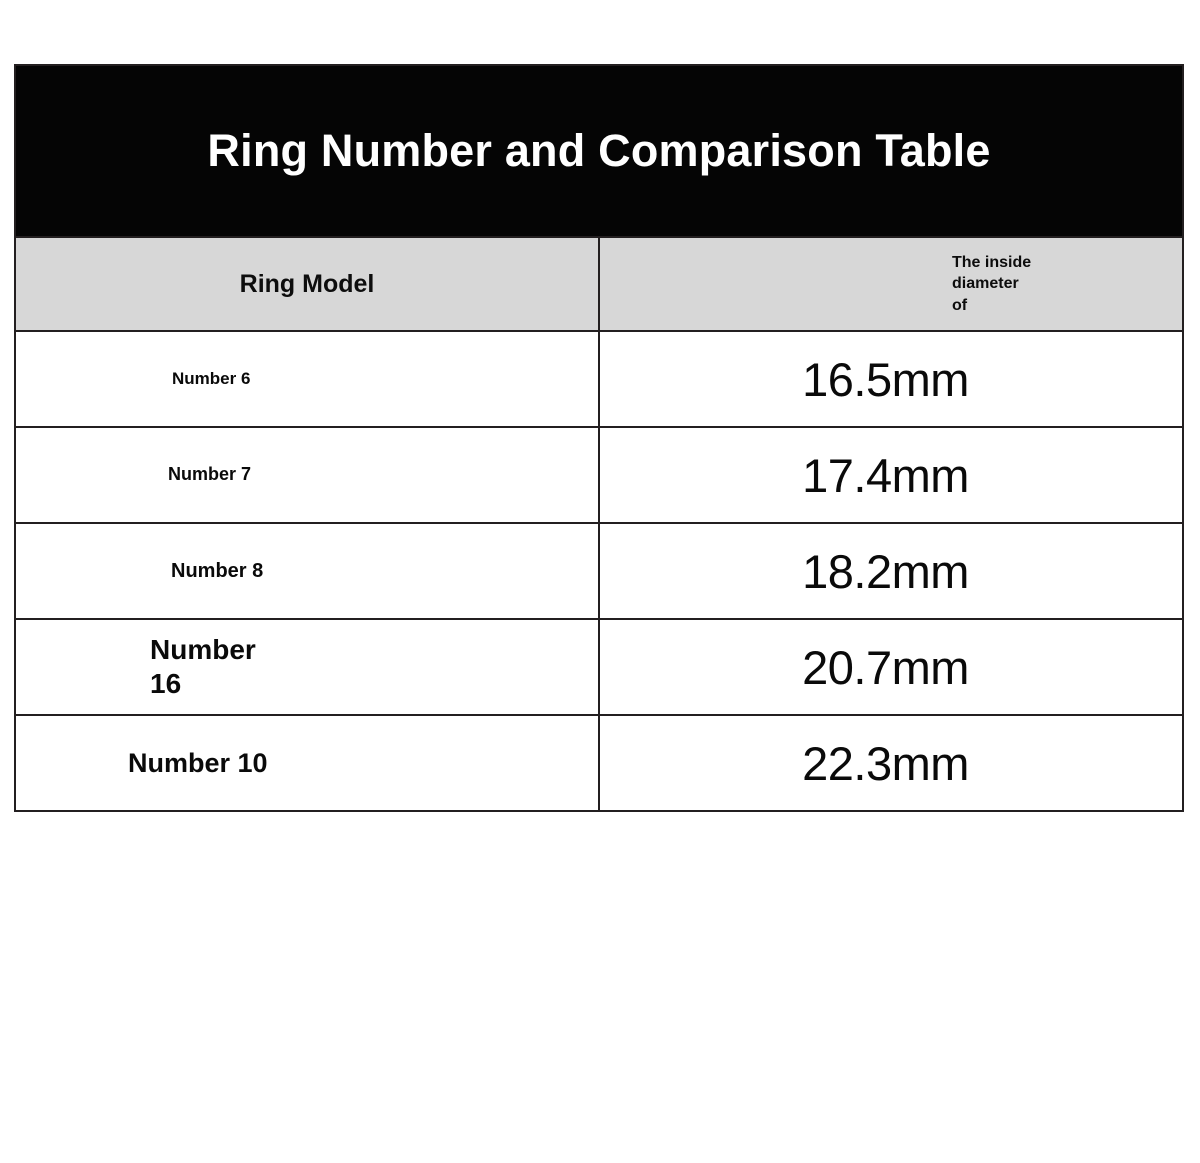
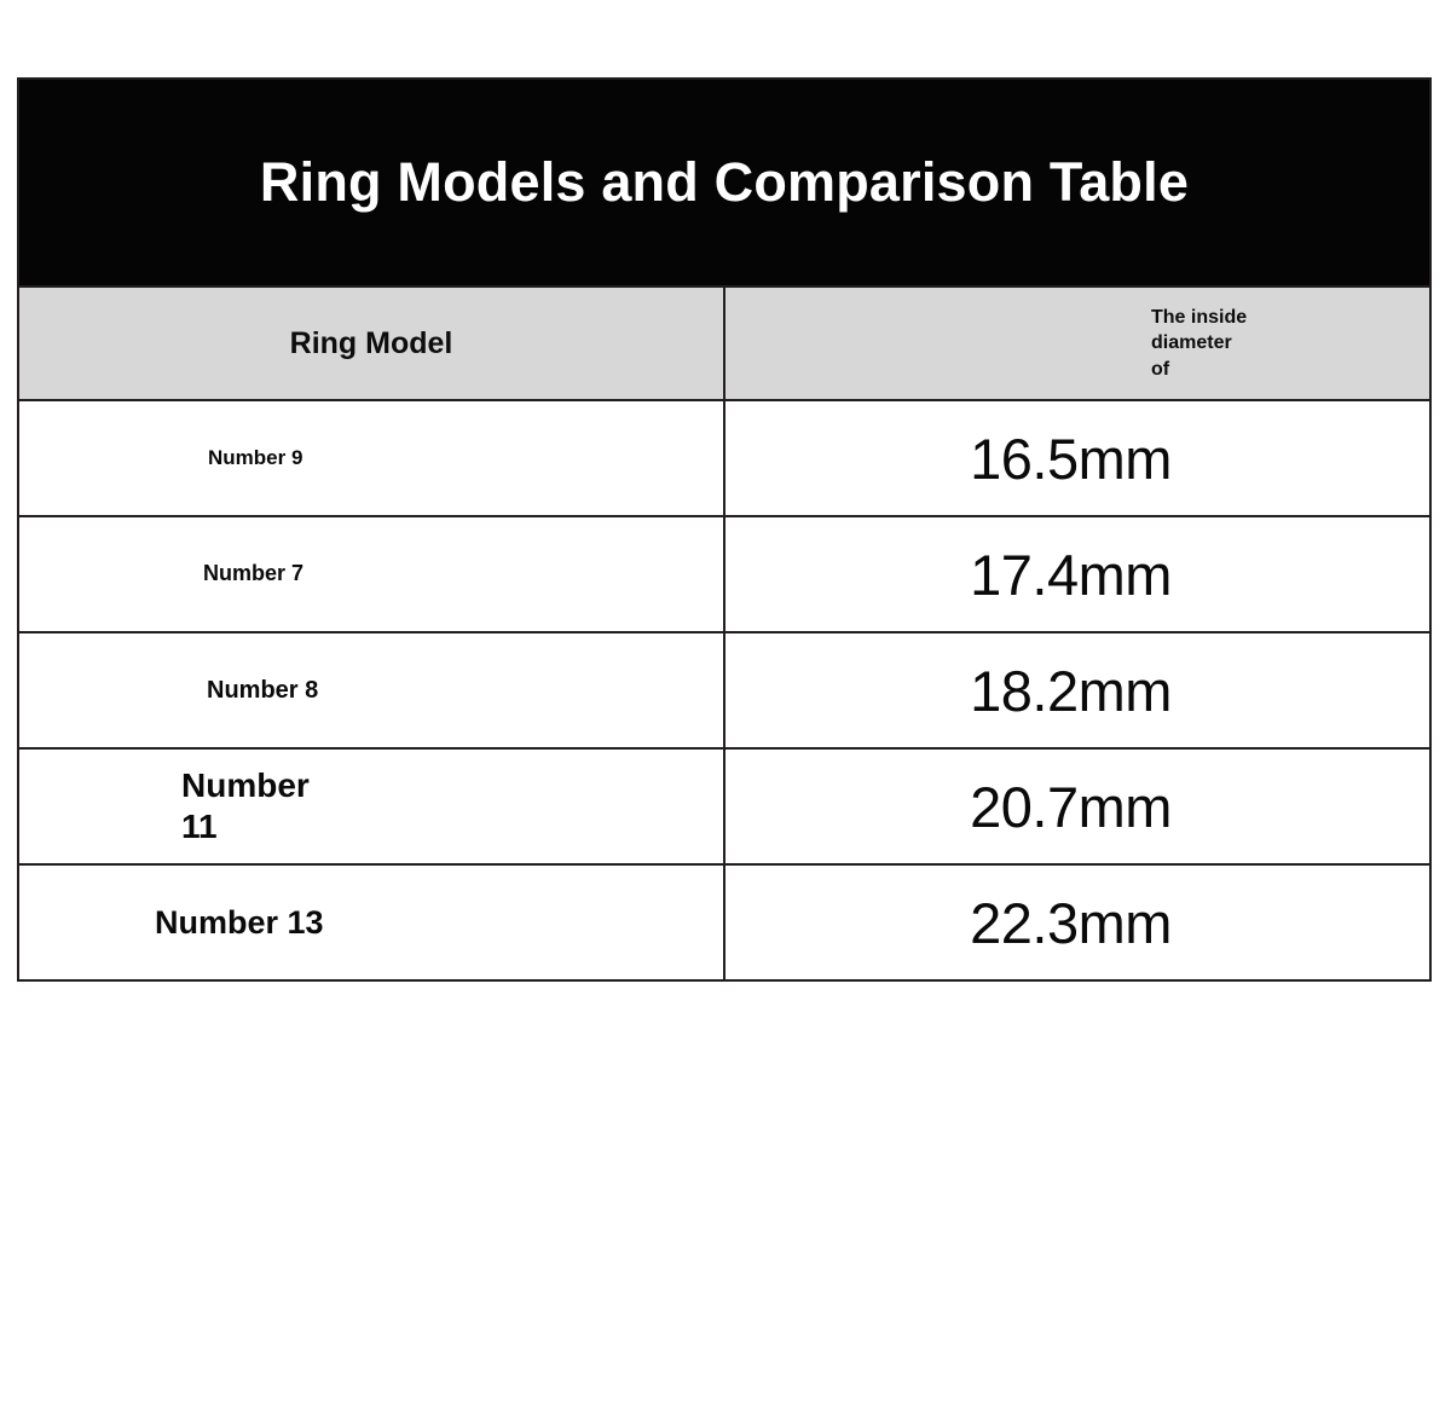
- Ring Number and Comparison Table
+ Ring Models and Comparison Table
  Ring Model	The inside diameter of
- Number 6	16.5mm
+ Number 9	16.5mm
  Number 7	17.4mm
  Number 8	18.2mm
- Number 16	20.7mm
+ Number 11	20.7mm
- Number 10	22.3mm
+ Number 13	22.3mm
